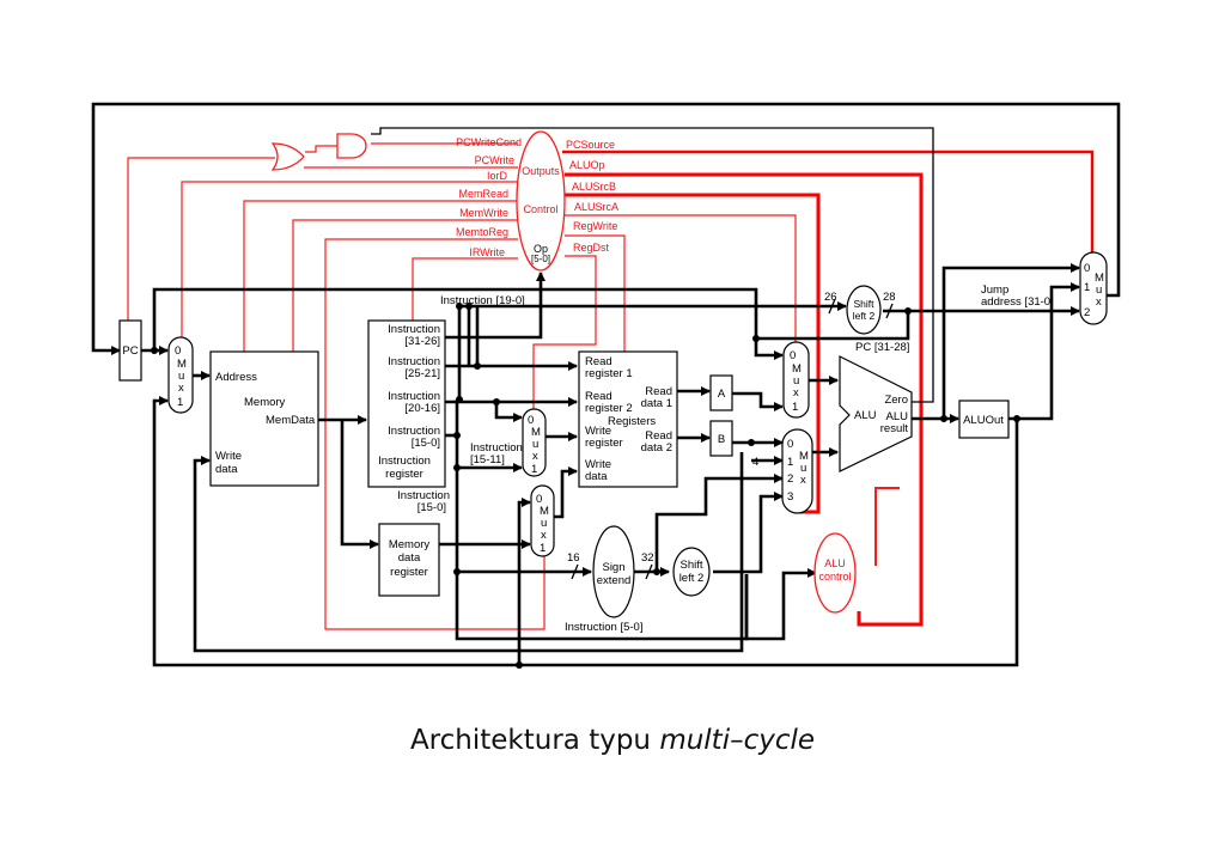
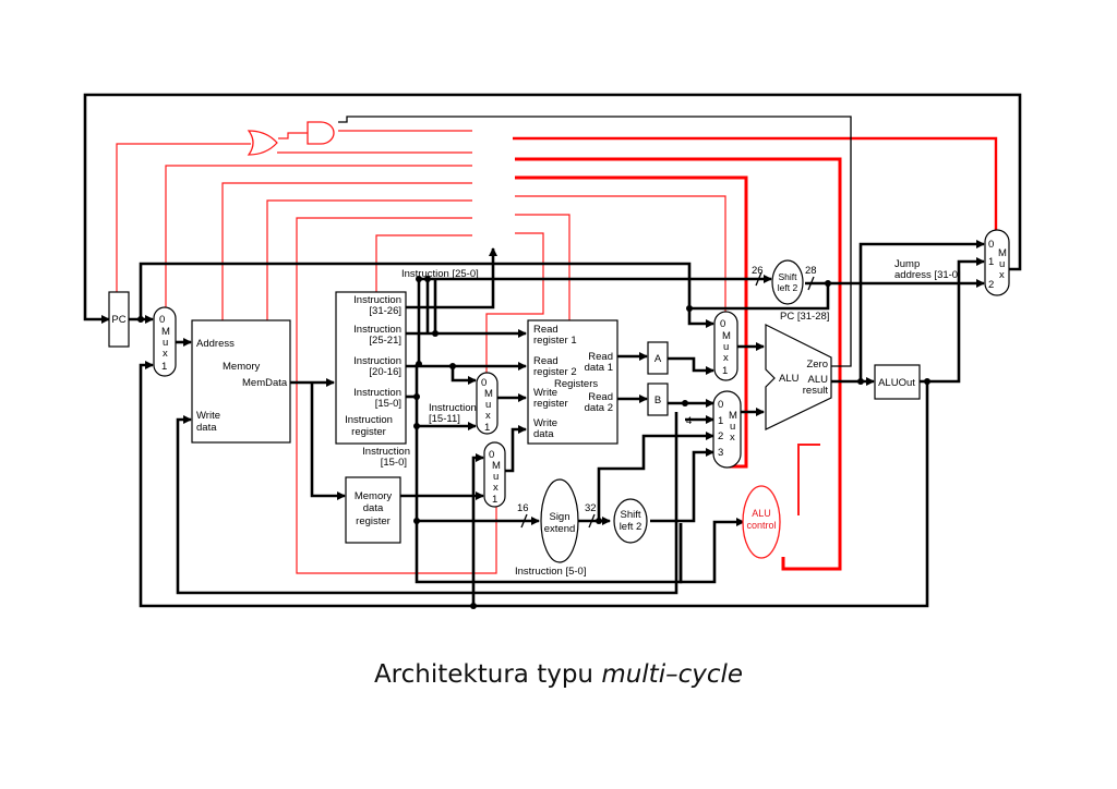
- Outputs
- Control
- Op
- [5-0]
- PCWriteCond
- PCWrite
- IorD
- MemRead
- MemWrite
- MemtoReg
- IRWrite
- PCSource
- ALUOp
- ALUSrcB
- ALUSrcA
- RegWrite
- RegDst
  PC
  0
  M
  u
  x
  1
  0
  M
  u
  x
  1
  0
  M
  u
  x
  1
  0
  M
  u
  x
  1
  0
  1
  2
  3
  M
  u
  x
  0
  1
  2
  M
  u
  x
  Address
  Memory
  MemData
  Write
  data
  Instruction
  [31-26]
  Instruction
  [25-21]
  Instruction
  [20-16]
  Instruction
  [15-0]
  Instruction
  register
  Memory
  data
  register
  Read
  register 1
  Read
  register 2
  Registers
  Write
  register
  Write
  data
  Read
  data 1
  Read
  data 2
  A
  B
  ALU
  Zero
  ALU
  result
  ALUOut
  Shift
  left 2
  Sign
  extend
  Shift
  left 2
  ALU
  control
- Instruction [19-0]
+ Instruction [25-0]
  Instruction
  [15-11]
  Instruction
  [15-0]
  Instruction [5-0]
  PC [31-28]
  Jump
  address [31-0]
  26
  28
  16
  32
  4
  Architektura typu multi–cycle
